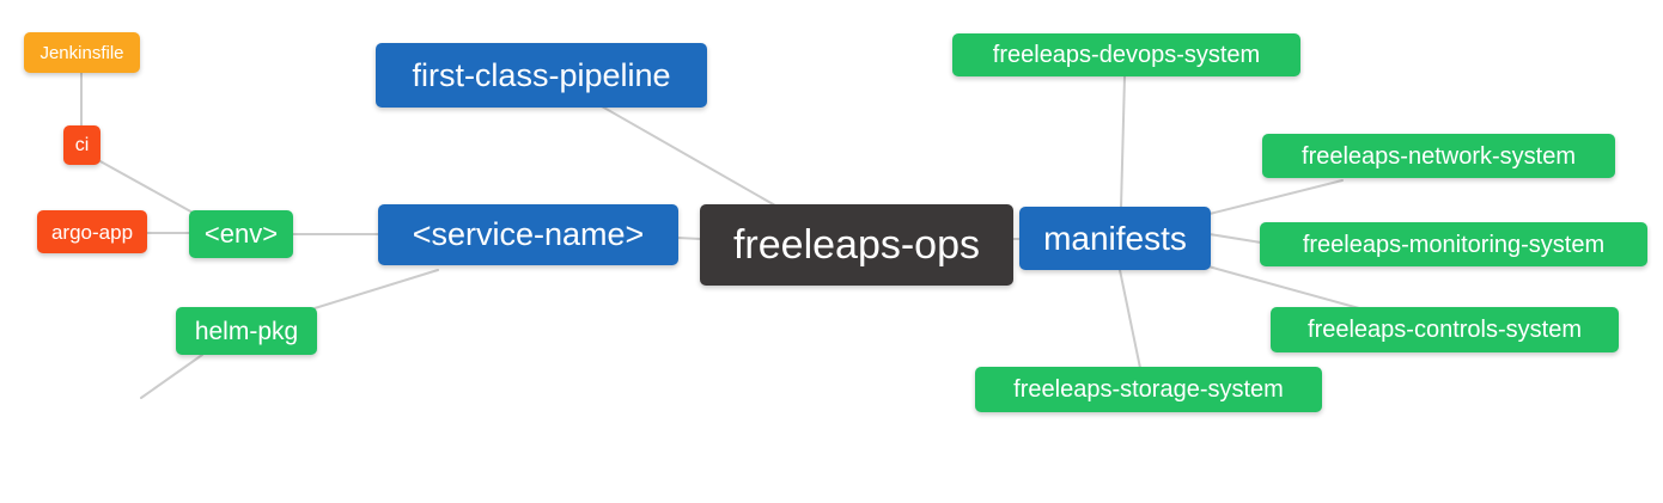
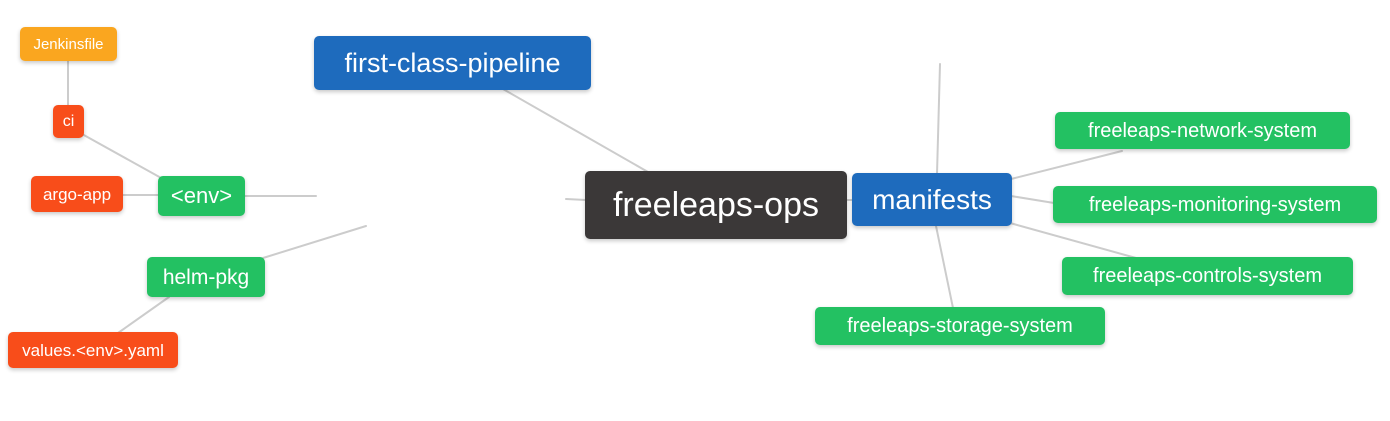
  Jenkinsfile
  ci
  argo-app
  <env>
  helm-pkg
+ values.<env>.yaml
  first-class-pipeline
- <service-name>
  freeleaps-ops
  manifests
- freeleaps-devops-system
  freeleaps-network-system
  freeleaps-monitoring-system
  freeleaps-controls-system
  freeleaps-storage-system
